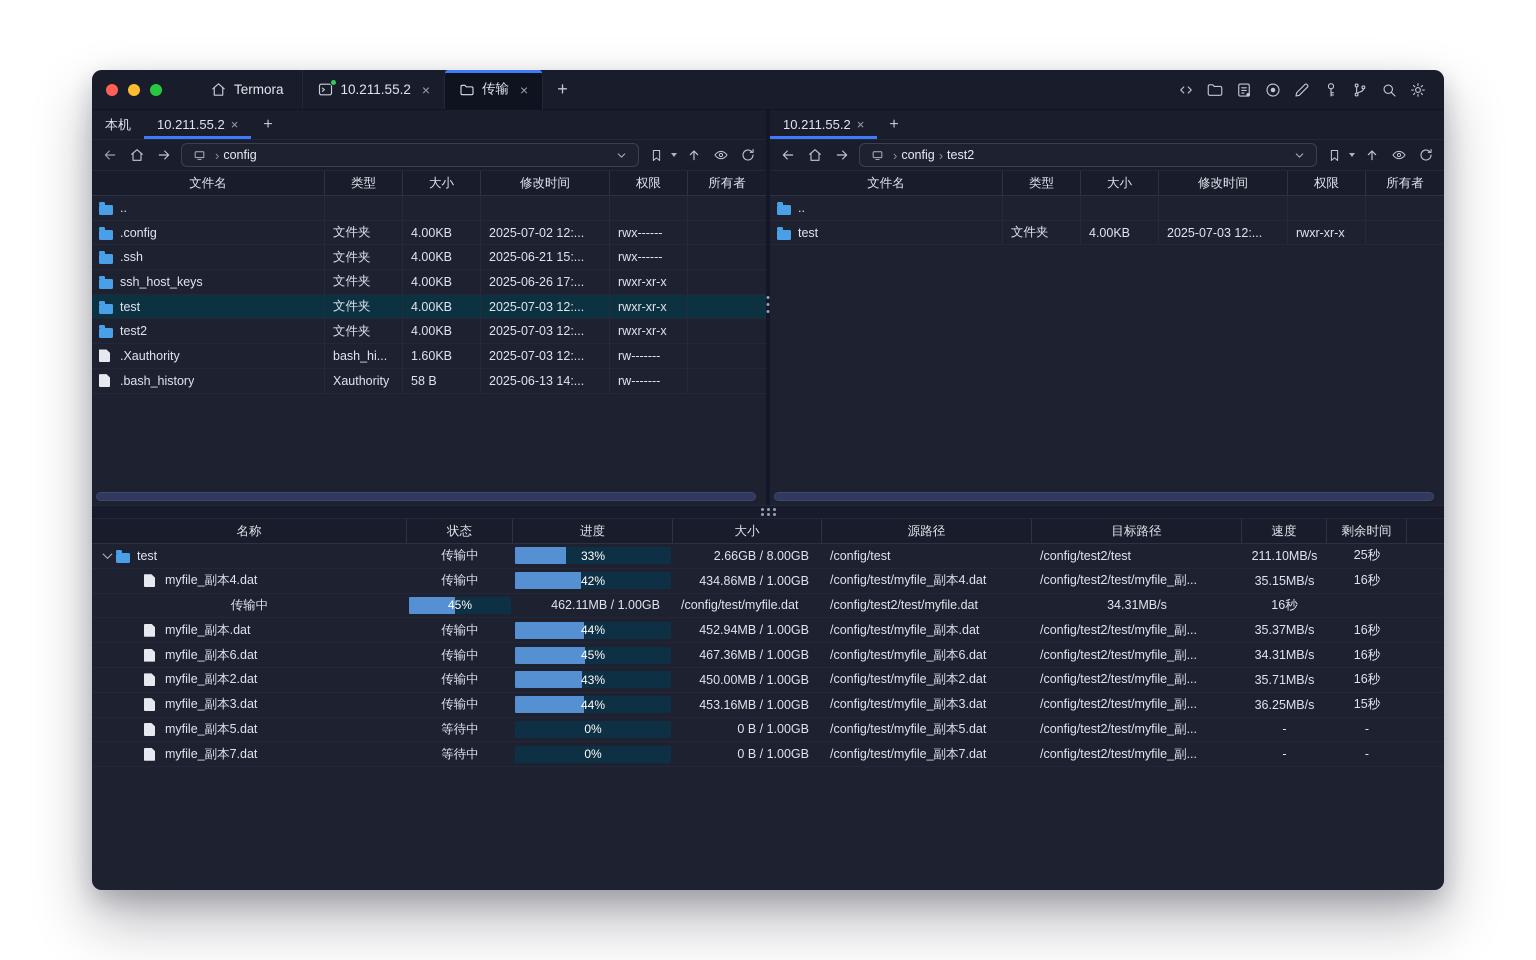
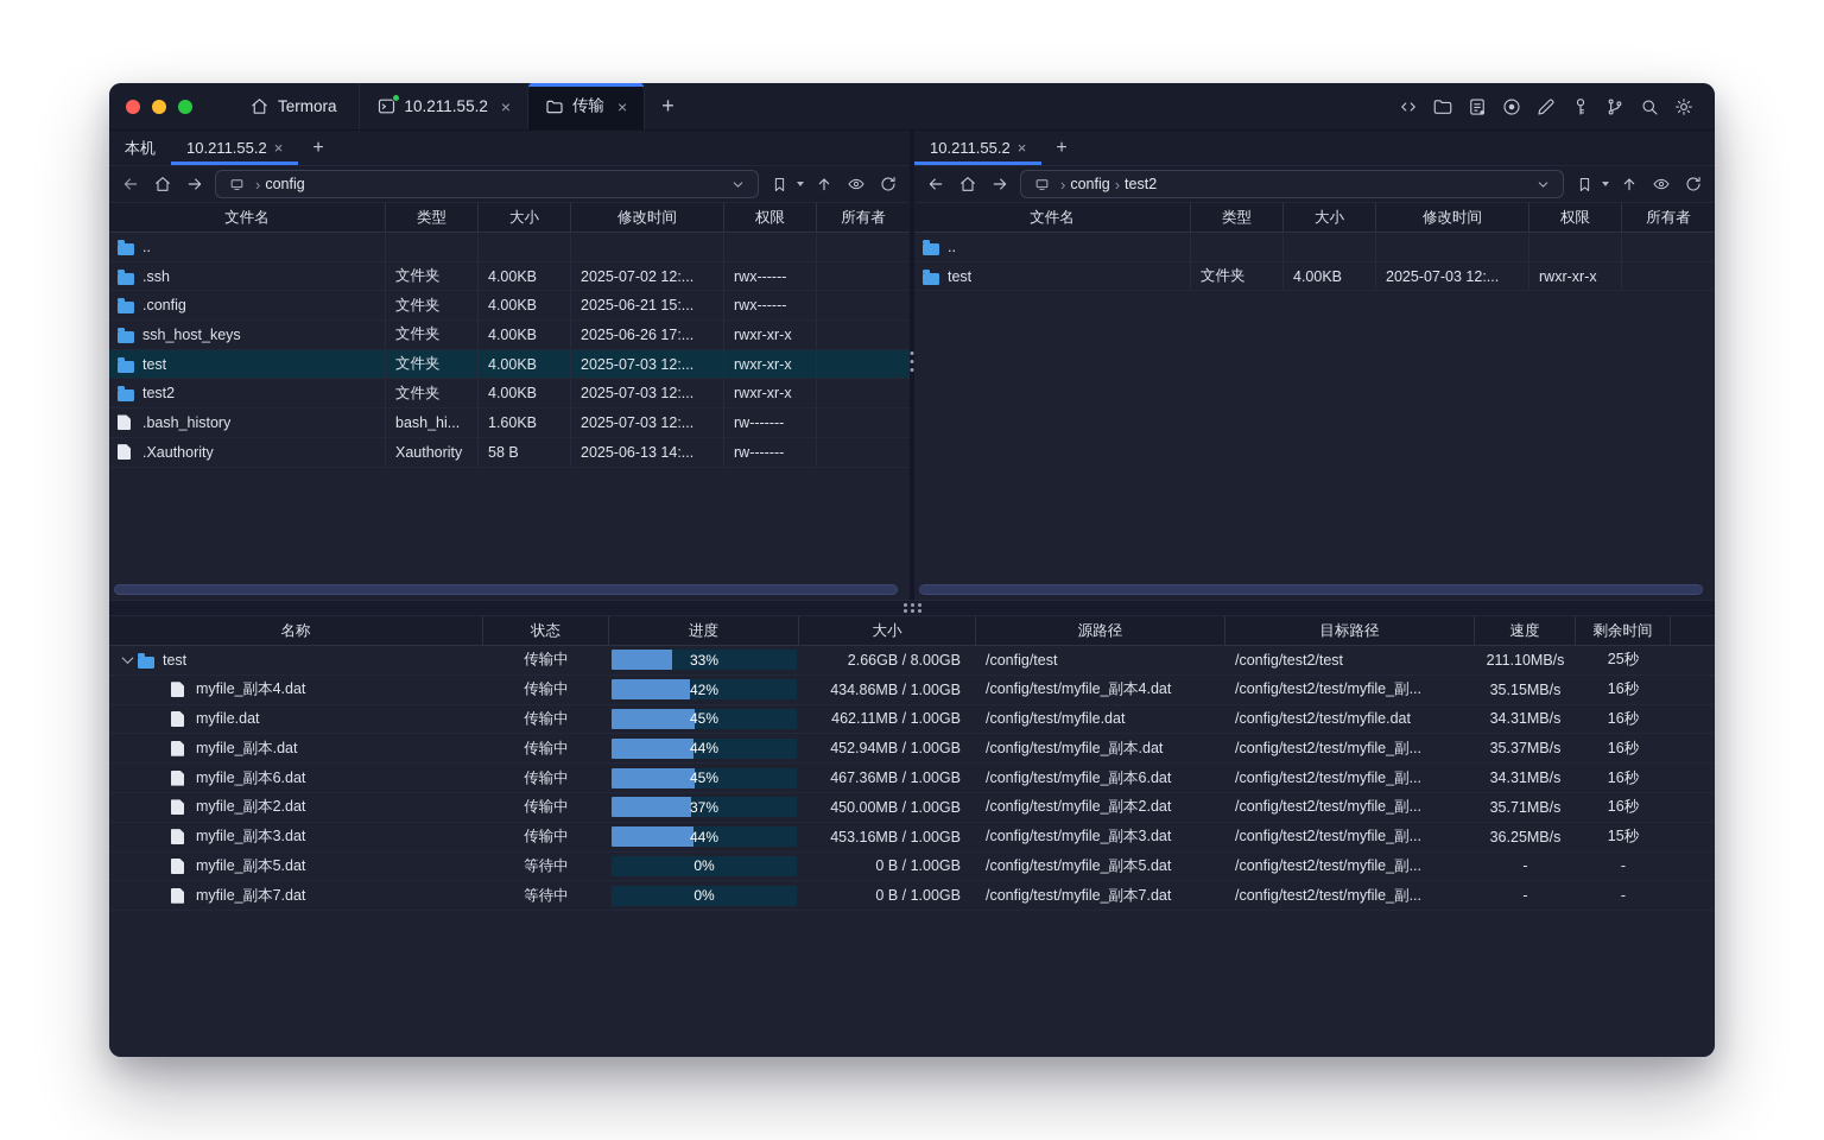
  Termora
  10.211.55.2
  ×
  传输
  ×
  +
  本机
  10.211.55.2
  ×
  +
  ›
  config
  文件名
  类型
  大小
  修改时间
  权限
  所有者
  ..
- .config
+ .ssh
  文件夹
  4.00KB
  2025-07-02 12:...
  rwx------
- .ssh
+ .config
  文件夹
  4.00KB
  2025-06-21 15:...
  rwx------
  ssh_host_keys
  文件夹
  4.00KB
  2025-06-26 17:...
  rwxr-xr-x
  test
  文件夹
  4.00KB
  2025-07-03 12:...
  rwxr-xr-x
  test2
  文件夹
  4.00KB
  2025-07-03 12:...
  rwxr-xr-x
- .Xauthority
+ .bash_history
  bash_hi...
  1.60KB
  2025-07-03 12:...
  rw-------
- .bash_history
+ .Xauthority
  Xauthority
  58 B
  2025-06-13 14:...
  rw-------
  10.211.55.2
  ×
  +
  ›
  config
  ›
  test2
  文件名
  类型
  大小
  修改时间
  权限
  所有者
  ..
  test
  文件夹
  4.00KB
  2025-07-03 12:...
  rwxr-xr-x
  名称
  状态
  进度
  大小
  源路径
  目标路径
  速度
  剩余时间
  test
  传输中
  33%
  2.66GB / 8.00GB
  /config/test
  /config/test2/test
  211.10MB/s
  25秒
  myfile_副本4.dat
  传输中
  42%
  434.86MB / 1.00GB
  /config/test/myfile_副本4.dat
  /config/test2/test/myfile_副...
  35.15MB/s
  16秒
+ myfile.dat
  传输中
  45%
  462.11MB / 1.00GB
  /config/test/myfile.dat
  /config/test2/test/myfile.dat
  34.31MB/s
  16秒
  myfile_副本.dat
  传输中
  44%
  452.94MB / 1.00GB
  /config/test/myfile_副本.dat
  /config/test2/test/myfile_副...
  35.37MB/s
  16秒
  myfile_副本6.dat
  传输中
  45%
  467.36MB / 1.00GB
  /config/test/myfile_副本6.dat
  /config/test2/test/myfile_副...
  34.31MB/s
  16秒
  myfile_副本2.dat
  传输中
- 43%
+ 37%
  450.00MB / 1.00GB
  /config/test/myfile_副本2.dat
  /config/test2/test/myfile_副...
  35.71MB/s
  16秒
  myfile_副本3.dat
  传输中
  44%
  453.16MB / 1.00GB
  /config/test/myfile_副本3.dat
  /config/test2/test/myfile_副...
  36.25MB/s
  15秒
  myfile_副本5.dat
  等待中
  0%
  0 B / 1.00GB
  /config/test/myfile_副本5.dat
  /config/test2/test/myfile_副...
  -
  -
  myfile_副本7.dat
  等待中
  0%
  0 B / 1.00GB
  /config/test/myfile_副本7.dat
  /config/test2/test/myfile_副...
  -
  -
